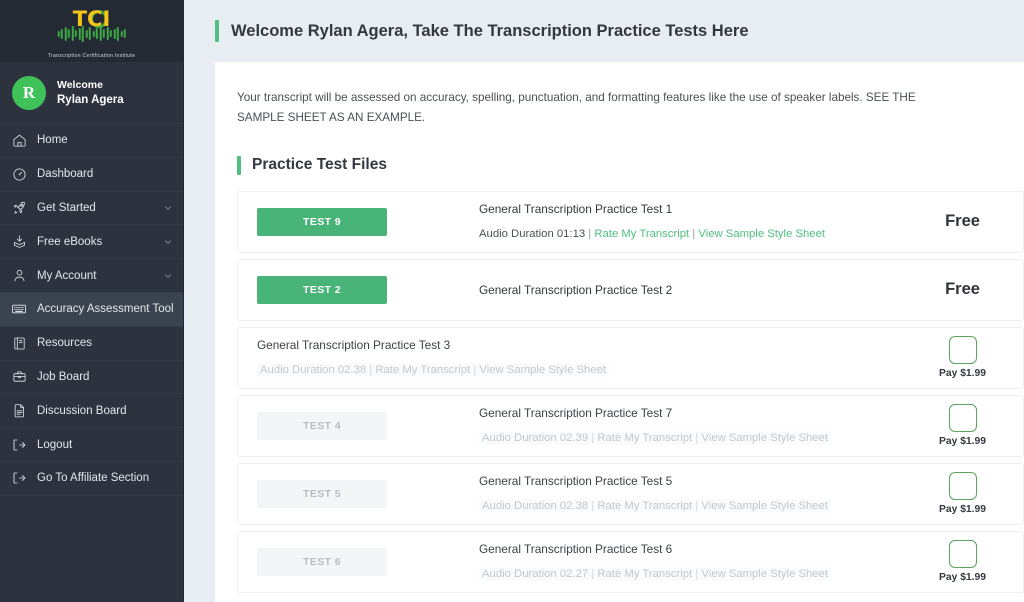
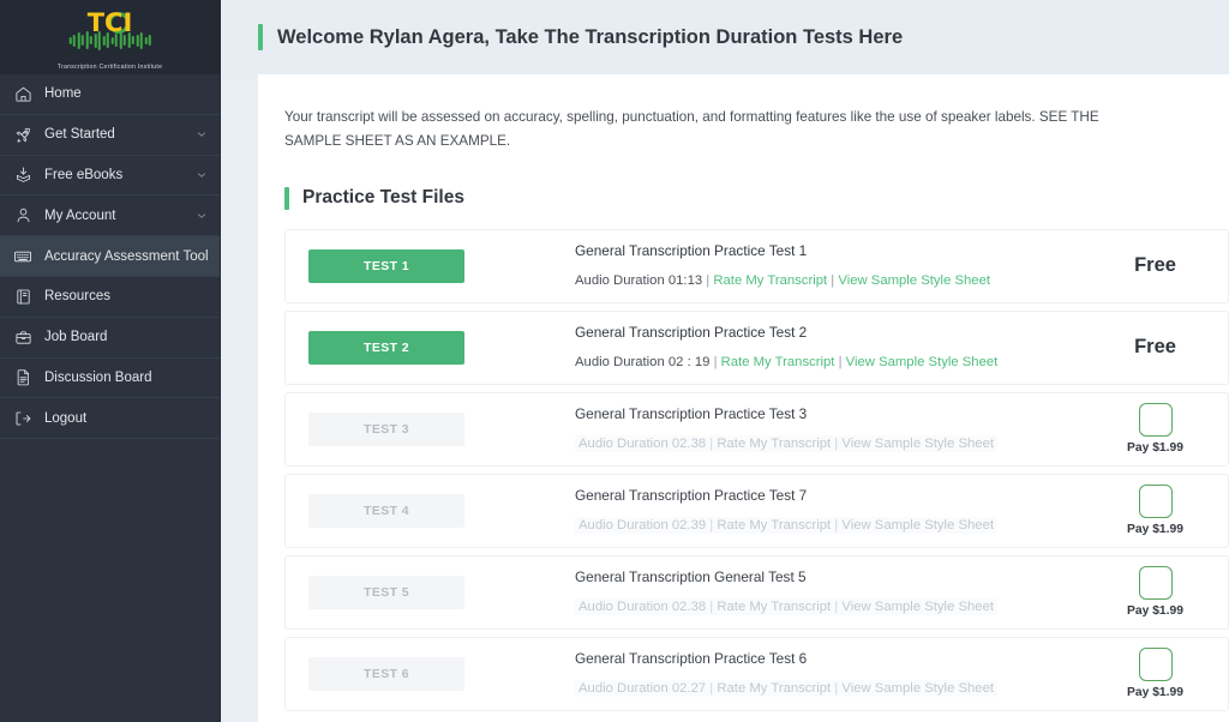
  TCI
- R
- Welcome
- Rylan Agera
  Home
- Dashboard
  Get Started
  Free eBooks
  My Account
  Accuracy Assessment Tool
  Resources
  Job Board
  Discussion Board
  Logout
- Go To Affiliate Section
- Welcome Rylan Agera, Take The Transcription Practice Tests Here
+ Welcome Rylan Agera, Take The Transcription Duration Tests Here
  Your transcript will be assessed on accuracy, spelling, punctuation, and formatting features like the use of speaker labels. SEE THE SAMPLE SHEET AS AN EXAMPLE.
  Practice Test Files
- TEST 9
+ TEST 1
  General Transcription Practice Test 1
  Audio Duration 01:13 | Rate My Transcript | View Sample Style Sheet
  Free
  TEST 2
  General Transcription Practice Test 2
+ Audio Duration 02 : 19 | Rate My Transcript | View Sample Style Sheet
  Free
+ TEST 3
  General Transcription Practice Test 3
  Audio Duration 02.38 | Rate My Transcript | View Sample Style Sheet
  Pay $1.99
  TEST 4
  General Transcription Practice Test 7
  Audio Duration 02.39 | Rate My Transcript | View Sample Style Sheet
  Pay $1.99
  TEST 5
- General Transcription Practice Test 5
+ General Transcription General Test 5
  Audio Duration 02.38 | Rate My Transcript | View Sample Style Sheet
  Pay $1.99
  TEST 6
  General Transcription Practice Test 6
  Audio Duration 02.27 | Rate My Transcript | View Sample Style Sheet
  Pay $1.99
